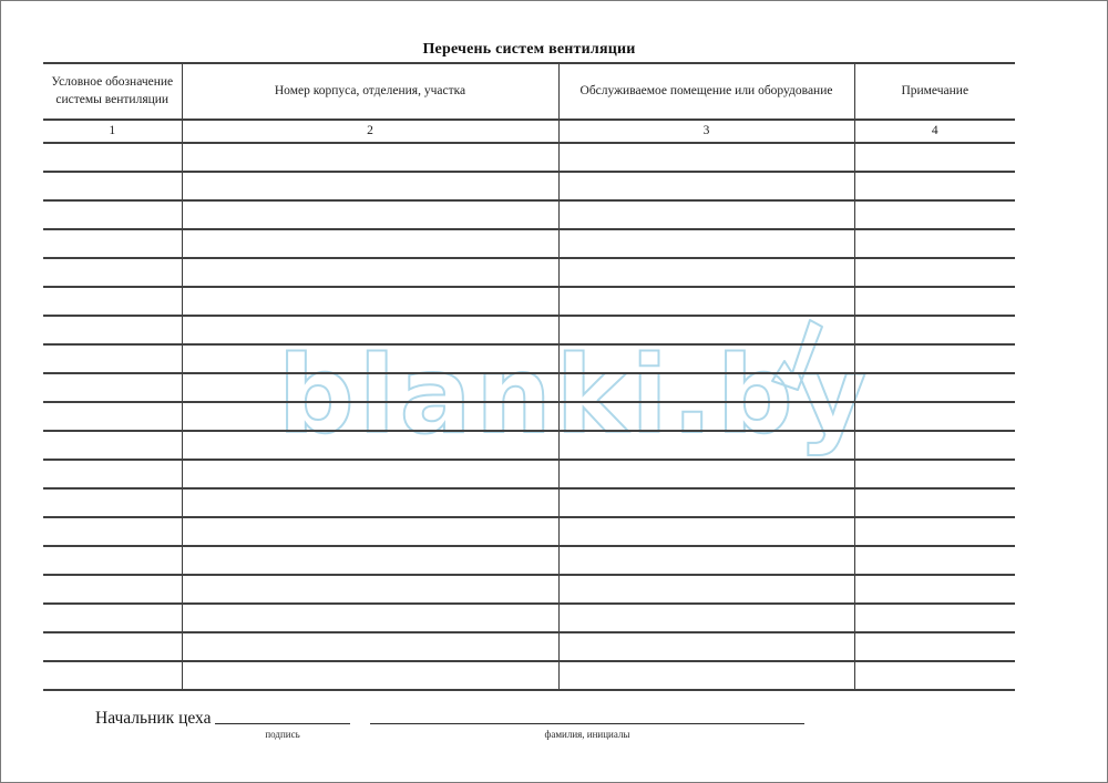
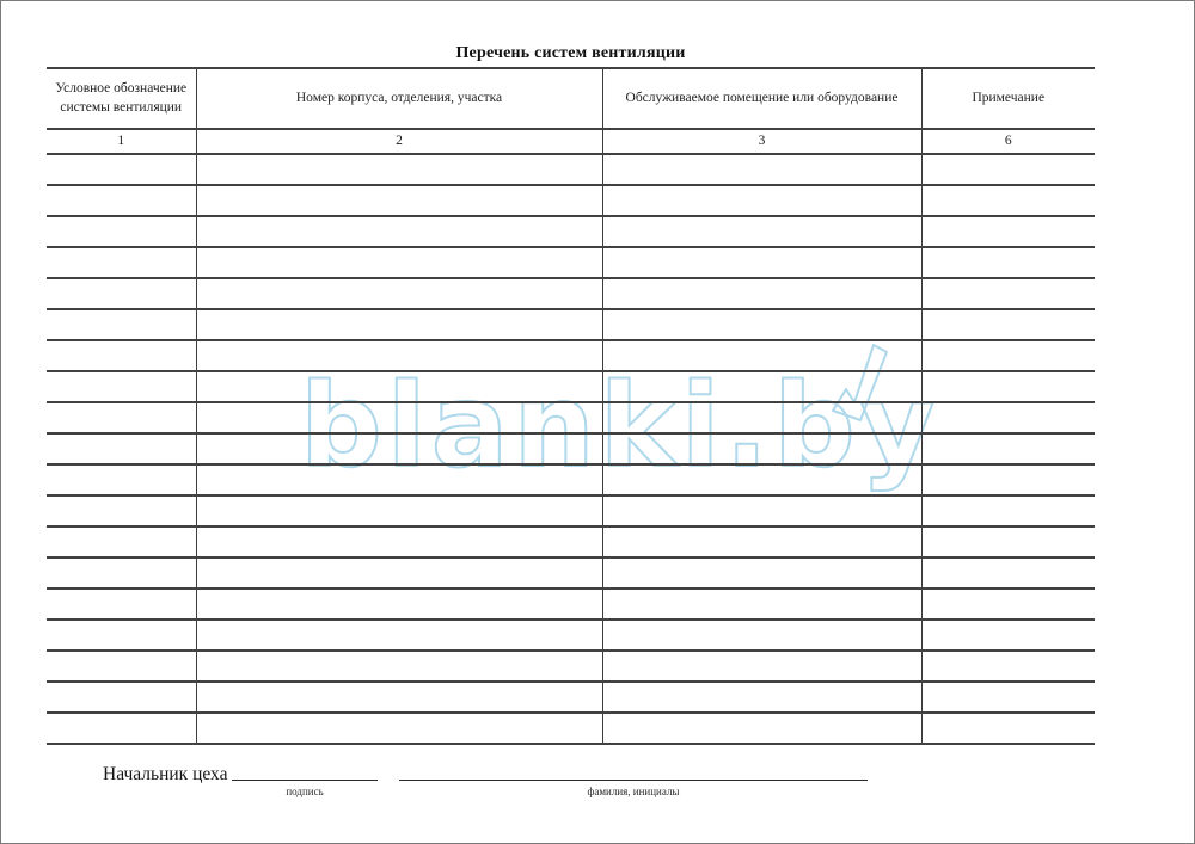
  Перечень систем вентиляции
  blanki.by
  Условное обозначение системы вентиляции	Номер корпуса, отделения, участка	Обслуживаемое помещение или оборудование	Примечание
- 1	2	3	4
+ 1	2	3	6
  Начальник цеха
  подпись
  фамилия, инициалы
